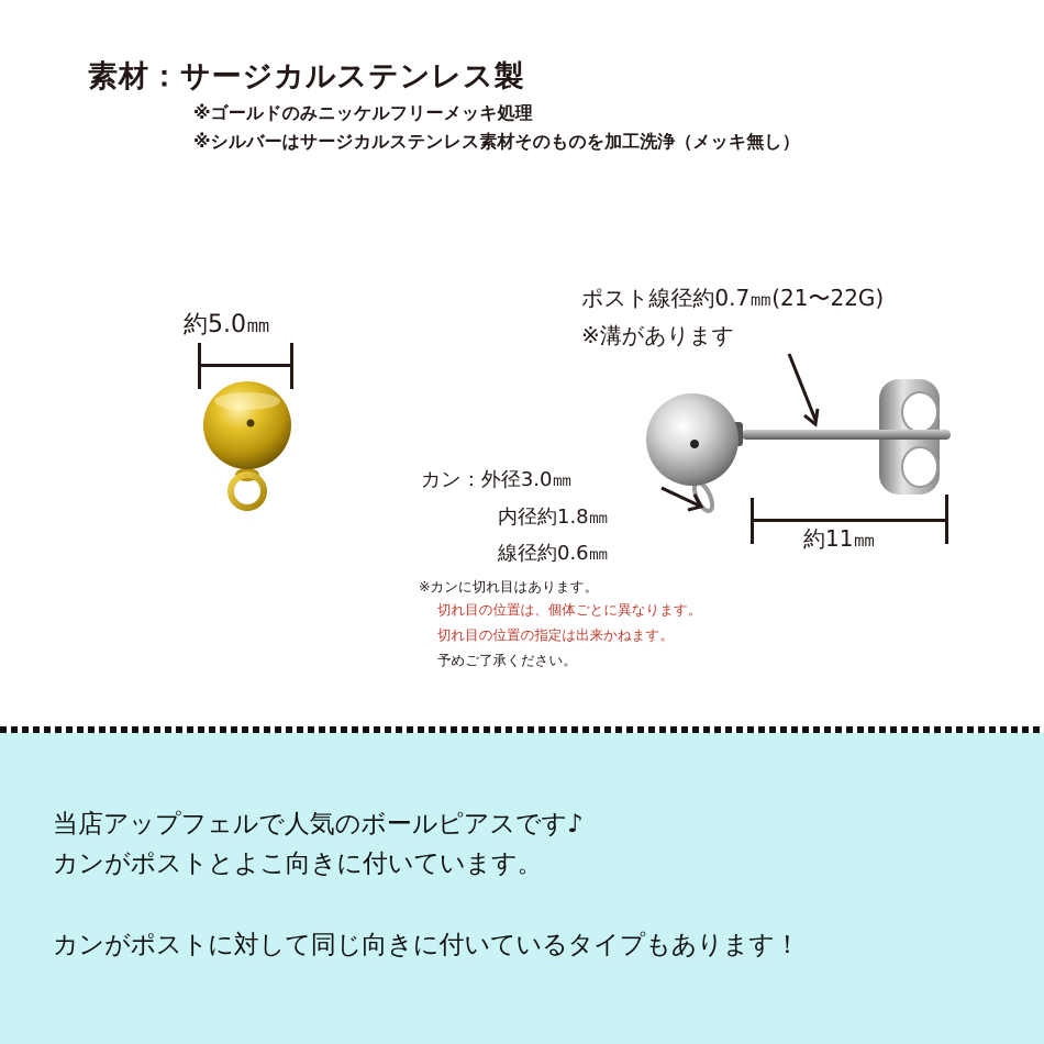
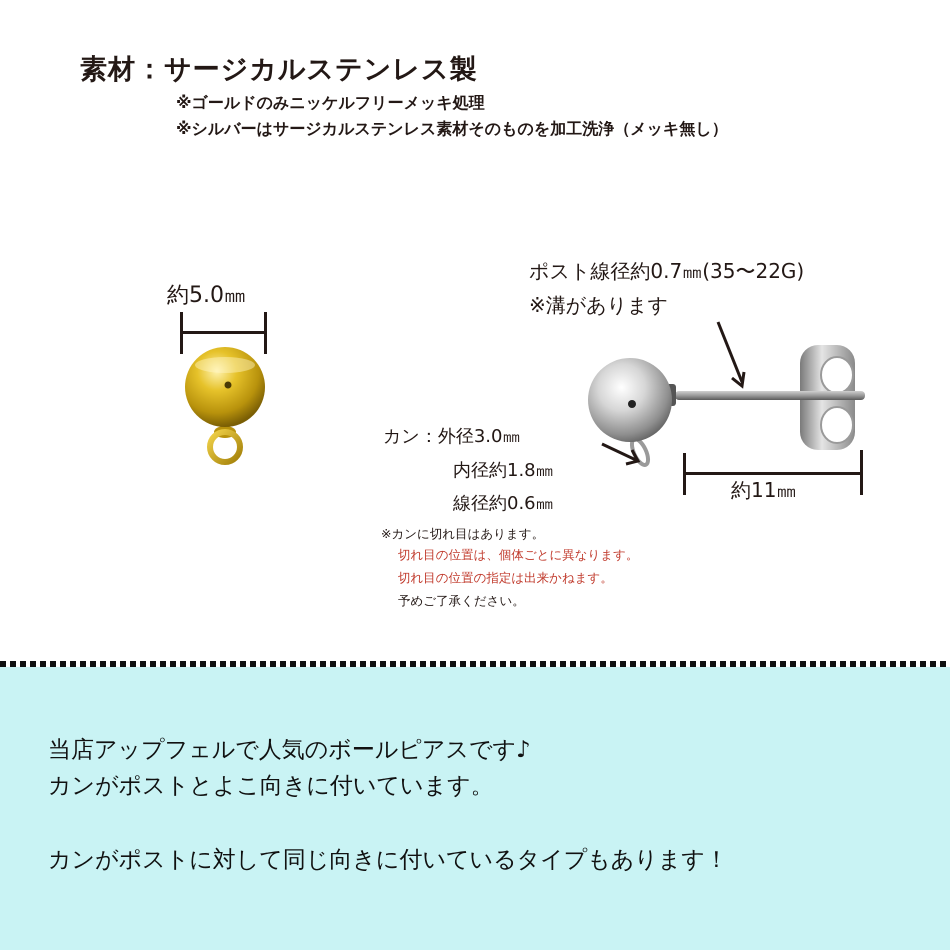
  素材：サージカルステンレス製
  ※ゴールドのみニッケルフリーメッキ処理
  ※シルバーはサージカルステンレス素材そのものを加工洗浄（メッキ無し）
  約5.0㎜
- ポスト線径約0.7㎜(21〜22G)
+ ポスト線径約0.7㎜(35〜22G)
  ※溝があります
  約11㎜
  カン：外径3.0㎜
  内径約1.8㎜
  線径約0.6㎜
  ※カンに切れ目はあります。
  切れ目の位置は、個体ごとに異なります。
  切れ目の位置の指定は出来かねます。
  予めご了承ください。
  当店アップフェルで人気のボールピアスです♪
  カンがポストとよこ向きに付いています。
  カンがポストに対して同じ向きに付いているタイプもあります！
